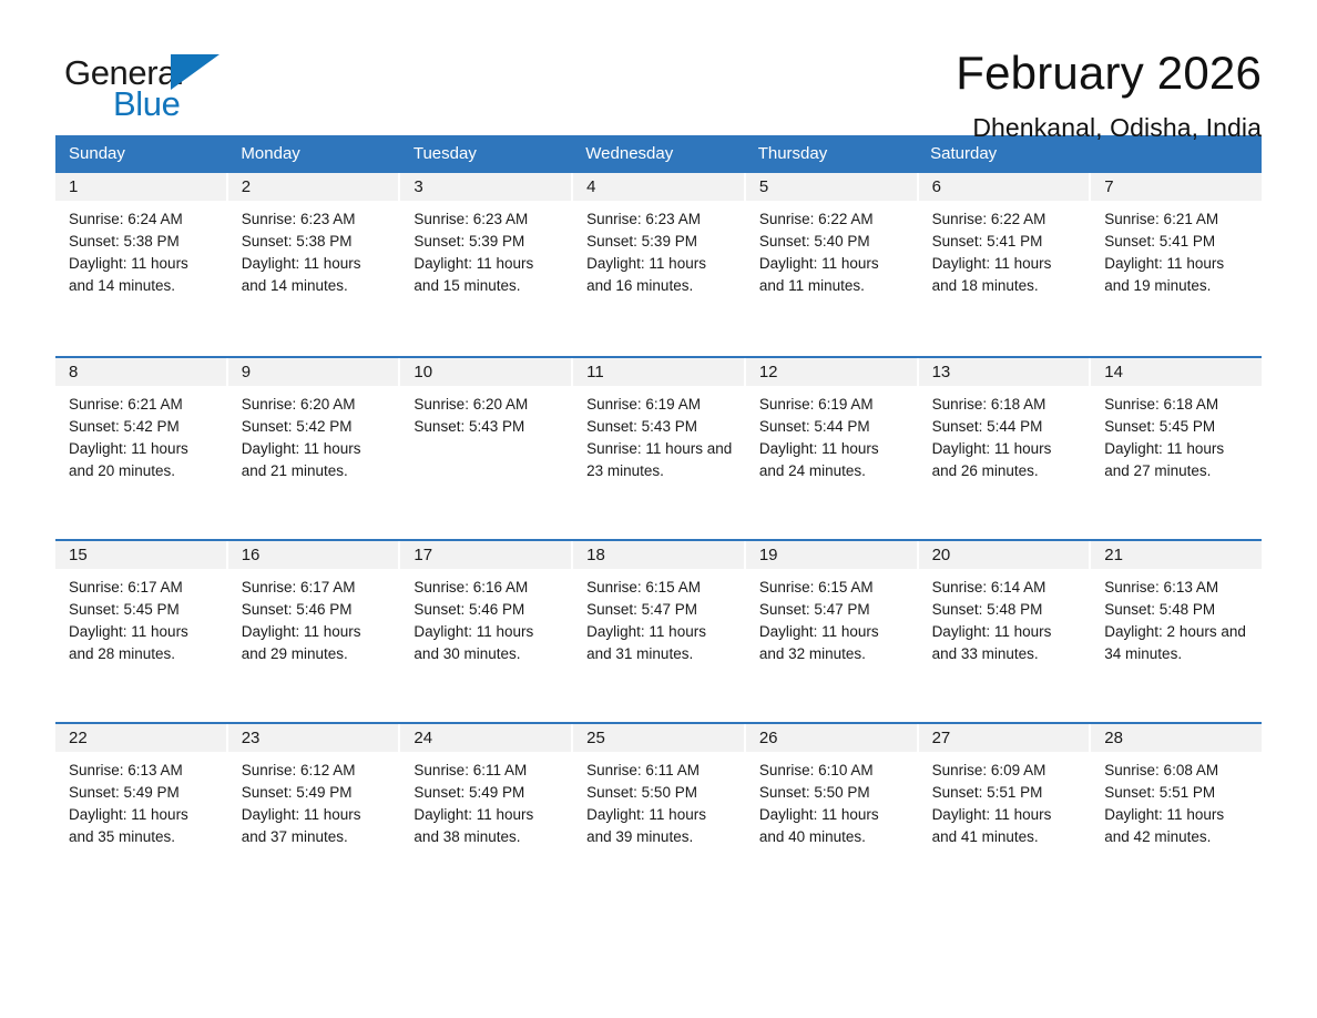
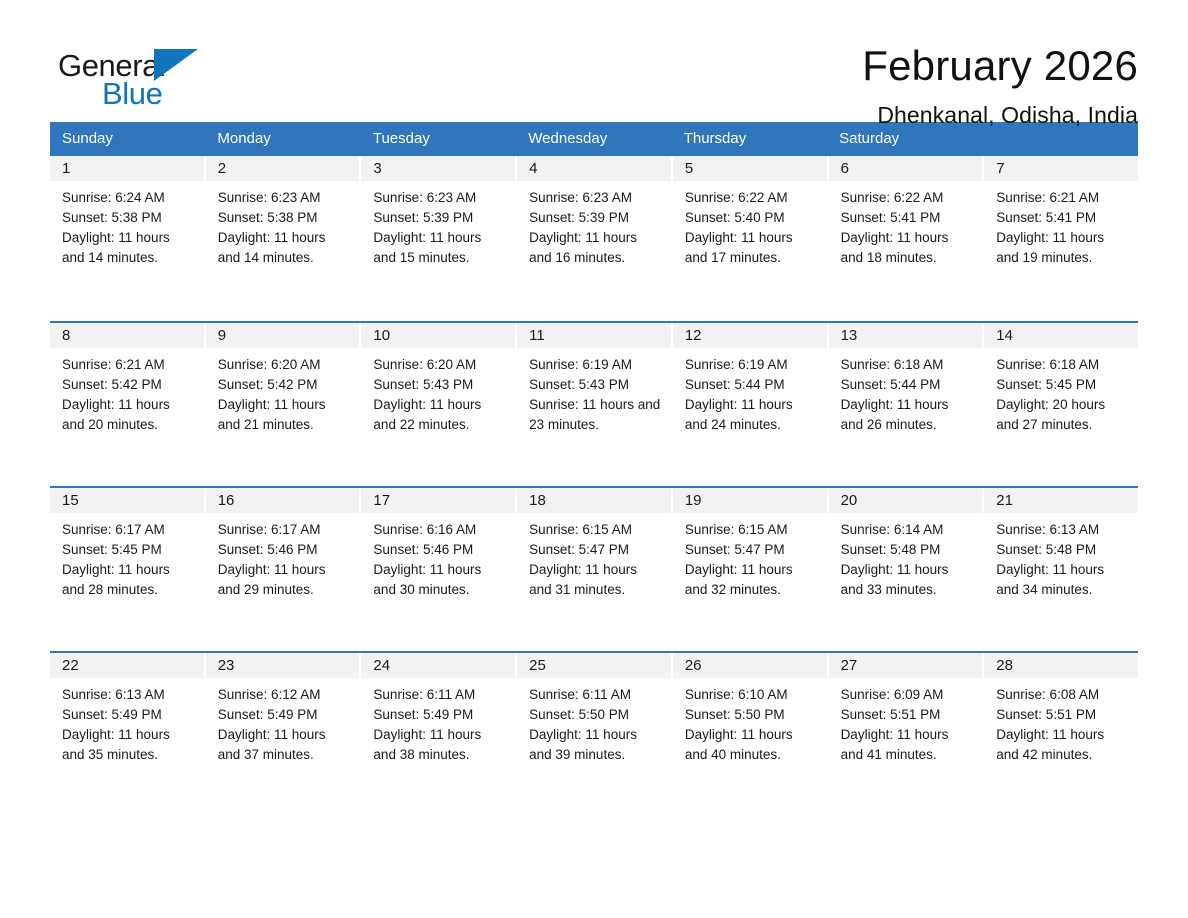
  General
  Blue
  February 2026
  Dhenkanal, Odisha, India
  Sunday
  Monday
  Tuesday
  Wednesday
  Thursday
  Saturday
  1
  Sunrise: 6:24 AM
  Sunset: 5:38 PM
  Daylight: 11 hours and 14 minutes.
  2
  Sunrise: 6:23 AM
  Sunset: 5:38 PM
  Daylight: 11 hours and 14 minutes.
  3
  Sunrise: 6:23 AM
  Sunset: 5:39 PM
  Daylight: 11 hours and 15 minutes.
  4
  Sunrise: 6:23 AM
  Sunset: 5:39 PM
  Daylight: 11 hours and 16 minutes.
  5
  Sunrise: 6:22 AM
  Sunset: 5:40 PM
- Daylight: 11 hours and 11 minutes.
+ Daylight: 11 hours and 17 minutes.
  6
  Sunrise: 6:22 AM
  Sunset: 5:41 PM
  Daylight: 11 hours and 18 minutes.
  7
  Sunrise: 6:21 AM
  Sunset: 5:41 PM
  Daylight: 11 hours and 19 minutes.
  8
  Sunrise: 6:21 AM
  Sunset: 5:42 PM
  Daylight: 11 hours and 20 minutes.
  9
  Sunrise: 6:20 AM
  Sunset: 5:42 PM
  Daylight: 11 hours and 21 minutes.
  10
  Sunrise: 6:20 AM
  Sunset: 5:43 PM
+ Daylight: 11 hours and 22 minutes.
  11
  Sunrise: 6:19 AM
  Sunset: 5:43 PM
  Sunrise: 11 hours and 23 minutes.
  12
  Sunrise: 6:19 AM
  Sunset: 5:44 PM
  Daylight: 11 hours and 24 minutes.
  13
  Sunrise: 6:18 AM
  Sunset: 5:44 PM
  Daylight: 11 hours and 26 minutes.
  14
  Sunrise: 6:18 AM
  Sunset: 5:45 PM
- Daylight: 11 hours and 27 minutes.
+ Daylight: 20 hours and 27 minutes.
  15
  Sunrise: 6:17 AM
  Sunset: 5:45 PM
  Daylight: 11 hours and 28 minutes.
  16
  Sunrise: 6:17 AM
  Sunset: 5:46 PM
  Daylight: 11 hours and 29 minutes.
  17
  Sunrise: 6:16 AM
  Sunset: 5:46 PM
  Daylight: 11 hours and 30 minutes.
  18
  Sunrise: 6:15 AM
  Sunset: 5:47 PM
  Daylight: 11 hours and 31 minutes.
  19
  Sunrise: 6:15 AM
  Sunset: 5:47 PM
  Daylight: 11 hours and 32 minutes.
  20
  Sunrise: 6:14 AM
  Sunset: 5:48 PM
  Daylight: 11 hours and 33 minutes.
  21
  Sunrise: 6:13 AM
  Sunset: 5:48 PM
- Daylight: 2 hours and 34 minutes.
+ Daylight: 11 hours and 34 minutes.
  22
  Sunrise: 6:13 AM
  Sunset: 5:49 PM
  Daylight: 11 hours and 35 minutes.
  23
  Sunrise: 6:12 AM
  Sunset: 5:49 PM
  Daylight: 11 hours and 37 minutes.
  24
  Sunrise: 6:11 AM
  Sunset: 5:49 PM
  Daylight: 11 hours and 38 minutes.
  25
  Sunrise: 6:11 AM
  Sunset: 5:50 PM
  Daylight: 11 hours and 39 minutes.
  26
  Sunrise: 6:10 AM
  Sunset: 5:50 PM
  Daylight: 11 hours and 40 minutes.
  27
  Sunrise: 6:09 AM
  Sunset: 5:51 PM
  Daylight: 11 hours and 41 minutes.
  28
  Sunrise: 6:08 AM
  Sunset: 5:51 PM
  Daylight: 11 hours and 42 minutes.
